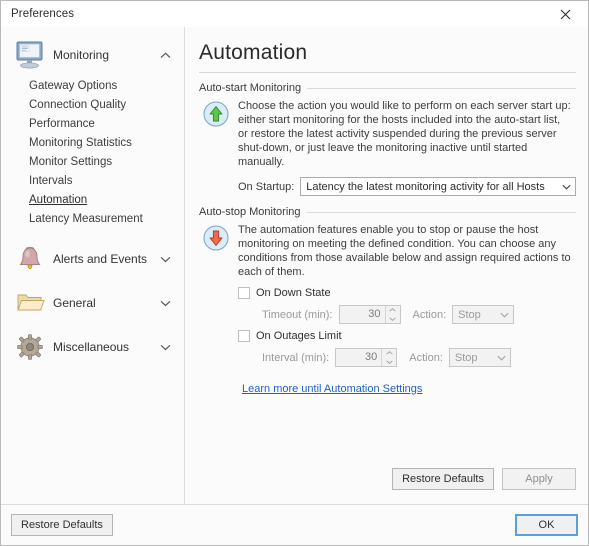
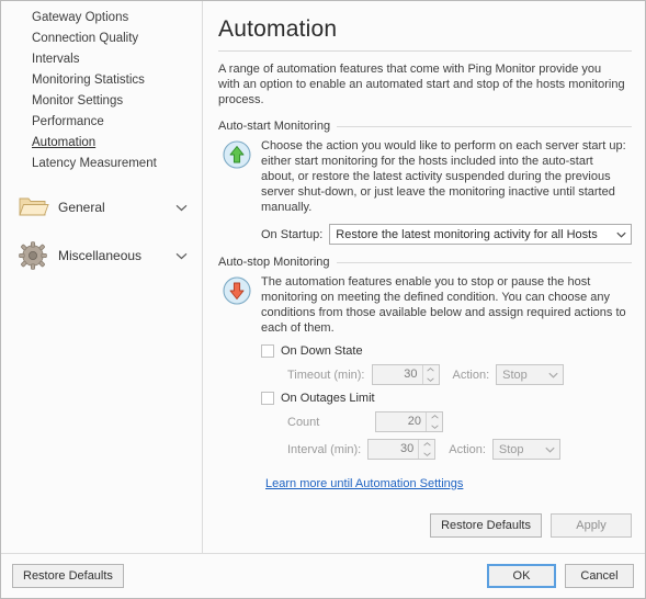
- Preferences
- Monitoring
  Gateway Options
  Connection Quality
- Performance
+ Intervals
  Monitoring Statistics
  Monitor Settings
- Intervals
+ Performance
  Automation
  Latency Measurement
- Alerts and Events
  General
  Miscellaneous
  Automation
+ A range of automation features that come with Ping Monitor provide you with an option to enable an automated start and stop of the hosts monitoring process.
  Auto-start Monitoring
- Choose the action you would like to perform on each server start up: either start monitoring for the hosts included into the auto-start list, or restore the latest activity suspended during the previous server shut-down, or just leave the monitoring inactive until started manually.
+ Choose the action you would like to perform on each server start up: either start monitoring for the hosts included into the auto-start about, or restore the latest activity suspended during the previous server shut-down, or just leave the monitoring inactive until started manually.
  On Startup:
- Latency the latest monitoring activity for all Hosts
+ Restore the latest monitoring activity for all Hosts
  Auto-stop Monitoring
  The automation features enable you to stop or pause the host monitoring on meeting the defined condition. You can choose any conditions from those available below and assign required actions to each of them.
  On Down State
  Timeout (min):
  30
  Action:
  Stop
  On Outages Limit
+ Count
+ 20
  Interval (min):
  30
  Action:
  Stop
  Learn more until Automation Settings
  Restore Defaults
  Apply
  Restore Defaults
  OK
+ Cancel
